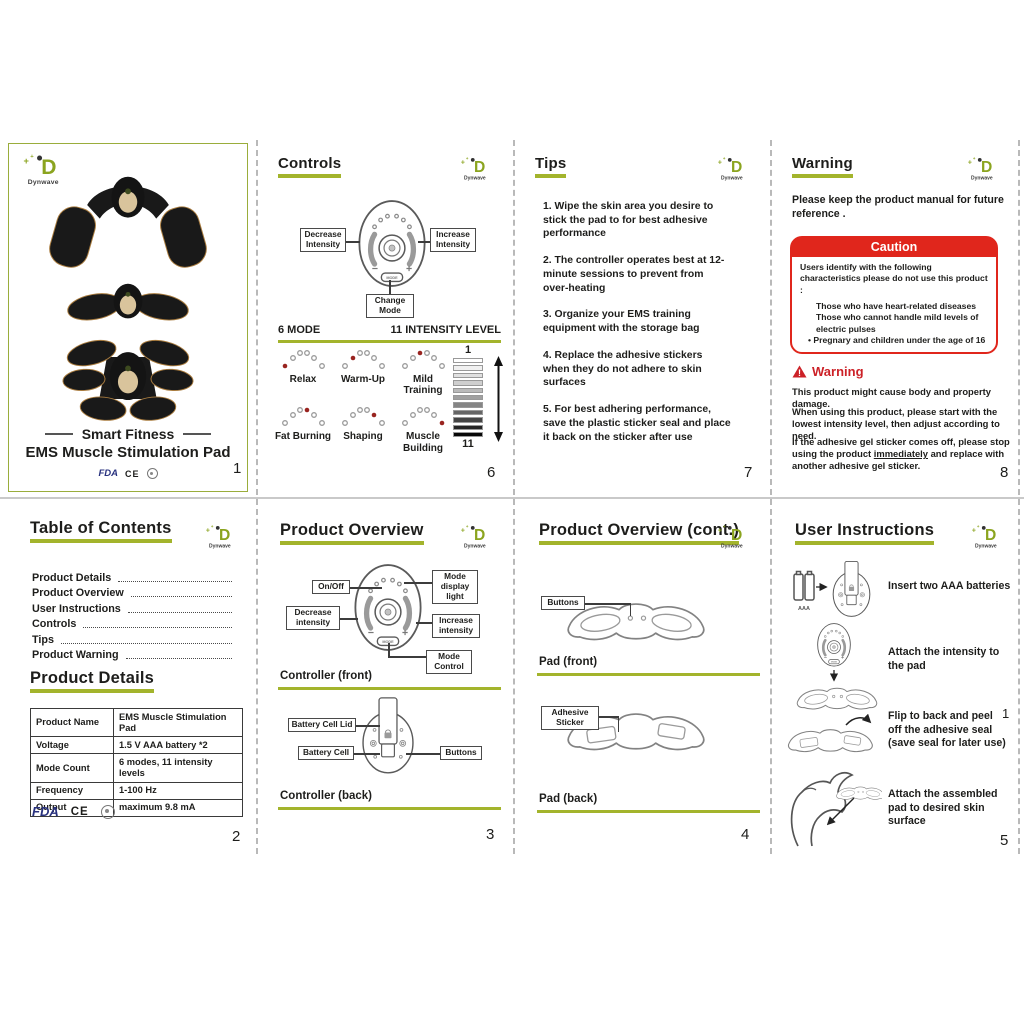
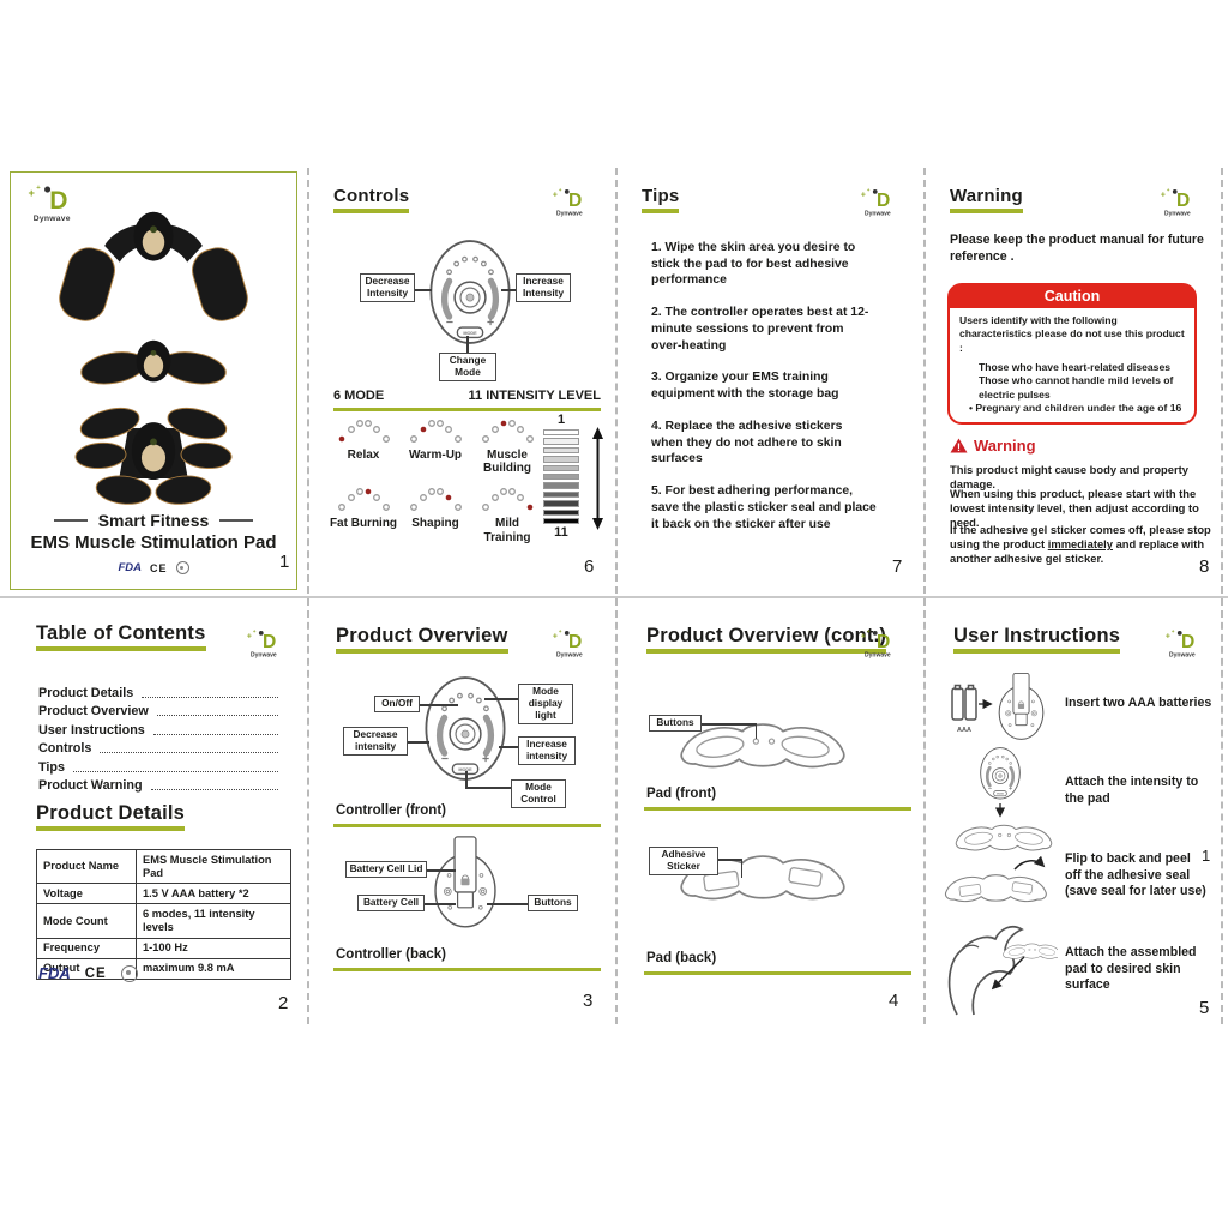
  +
  D
  Smart Fitness
  EMS Muscle Stimulation Pad
  FDA
  CE
  1
  Controls
  D
  Decrease Intensity
  Increase Intensity
  Change Mode
  6 MODE
  11 INTENSITY LEVEL
  Relax
  Warm-Up
- Mild Training
+ Muscle Building
  Fat Burning
  Shaping
- Muscle Building
+ Mild Training
  1
  11
  6
  Tips
  D
  1. Wipe the skin area you desire to stick the pad to for best adhesive performance
  2. The controller operates best at 12-minute sessions to prevent from over-heating
  3. Organize your EMS training equipment with the storage bag
  4. Replace the adhesive stickers when they do not adhere to skin surfaces
  5. For best adhering performance, save the plastic sticker seal and place it back on the sticker after use
  7
  Warning
  D
  Please keep the product manual for future reference .
  Caution
  Users identify with the following characteristics please do not use this product :
  Those who have heart-related diseases
  Those who cannot handle mild levels of electric pulses
  • Pregnary and children under the age of 16
  !
  Warning
  This product might cause body and property damage.
  When using this product, please start with the lowest intensity level, then adjust according to need.
  If the adhesive gel sticker comes off, please stop using the product immediately and replace with another adhesive gel sticker.
  8
  Table of Contents
  D
  Product Details
  Product Overview
  User Instructions
  Controls
  Tips
  Product Warning
  Product Details
  Product Name	EMS Muscle Stimulation Pad
  Voltage	1.5 V AAA battery *2
  Mode Count	6 modes, 11 intensity levels
  Frequency	1-100 Hz
  Output	maximum 9.8 mA
  FDA
  CE
  2
  Product Overview
  D
  On/Off
  Decrease intensity
  Mode display light
  Increase intensity
  Mode Control
  Controller (front)
  Battery Cell Lid
  Battery Cell
  Buttons
  Controller (back)
  3
  Product Overview (cont.)
  D
  Buttons
  Pad (front)
  Adhesive Sticker
  Pad (back)
  4
  User Instructions
  D
  Insert two AAA batteries
  Attach the intensity to the pad
  Flip to back and peel off the adhesive seal (save seal for later use)
  1
  Attach the assembled pad to desired skin surface
  5
